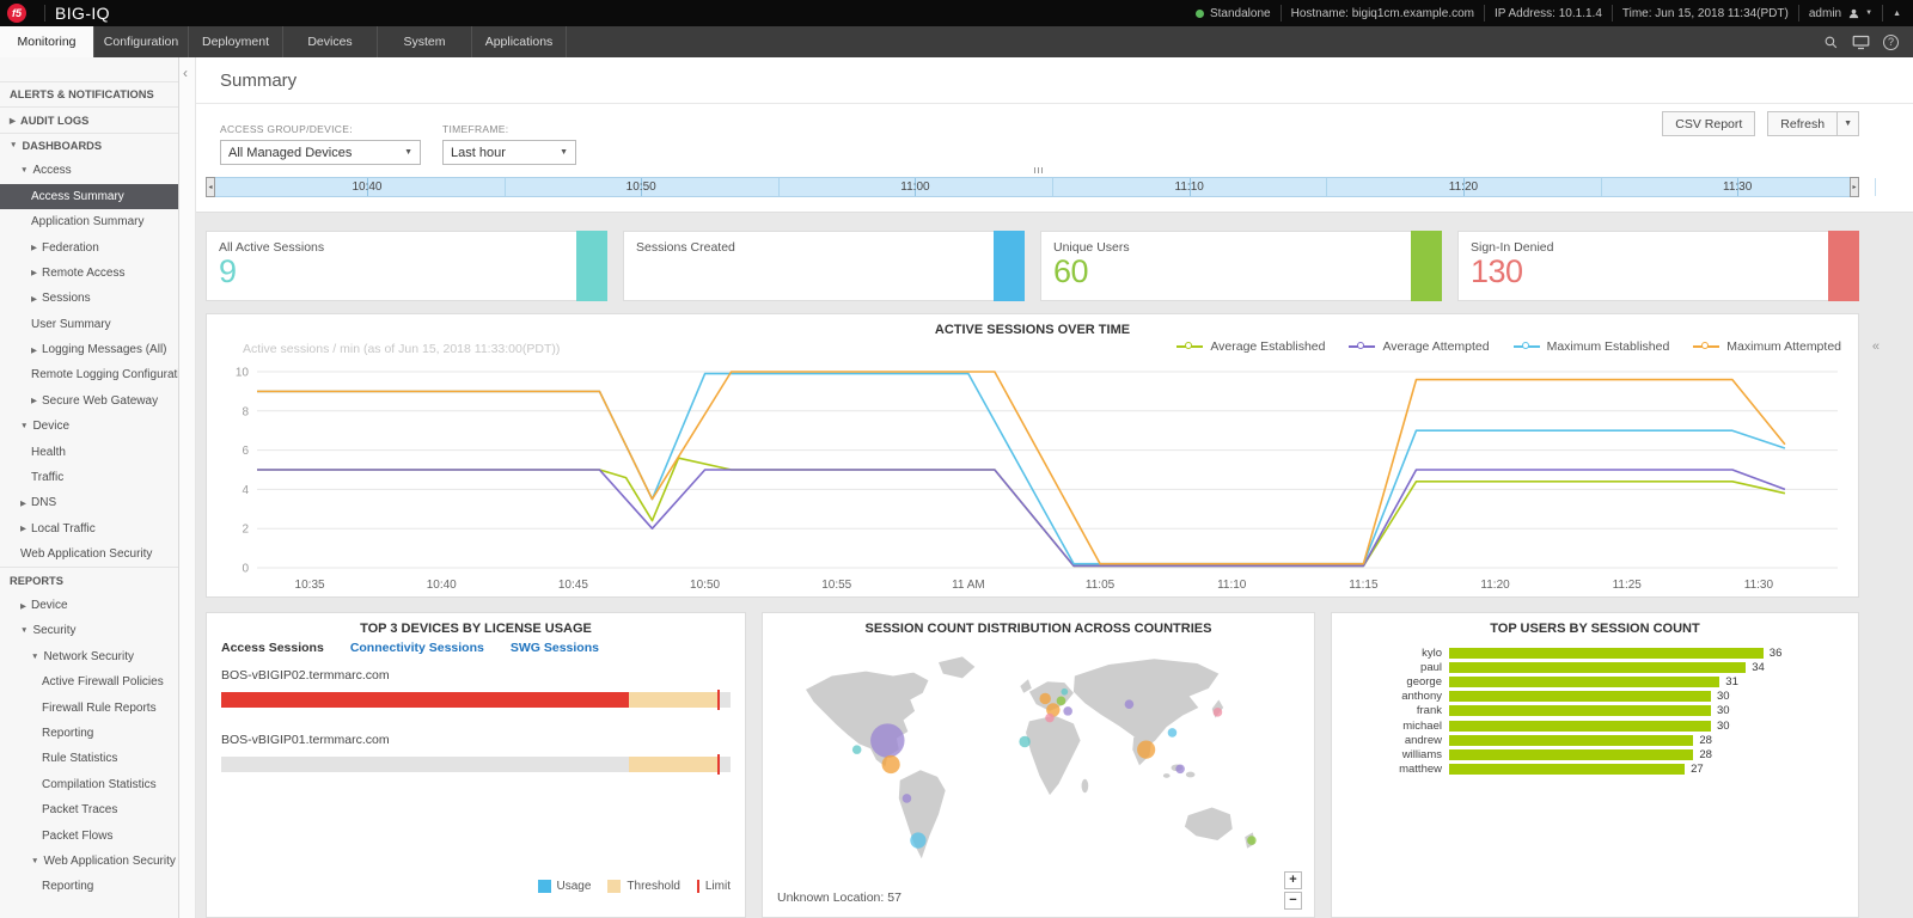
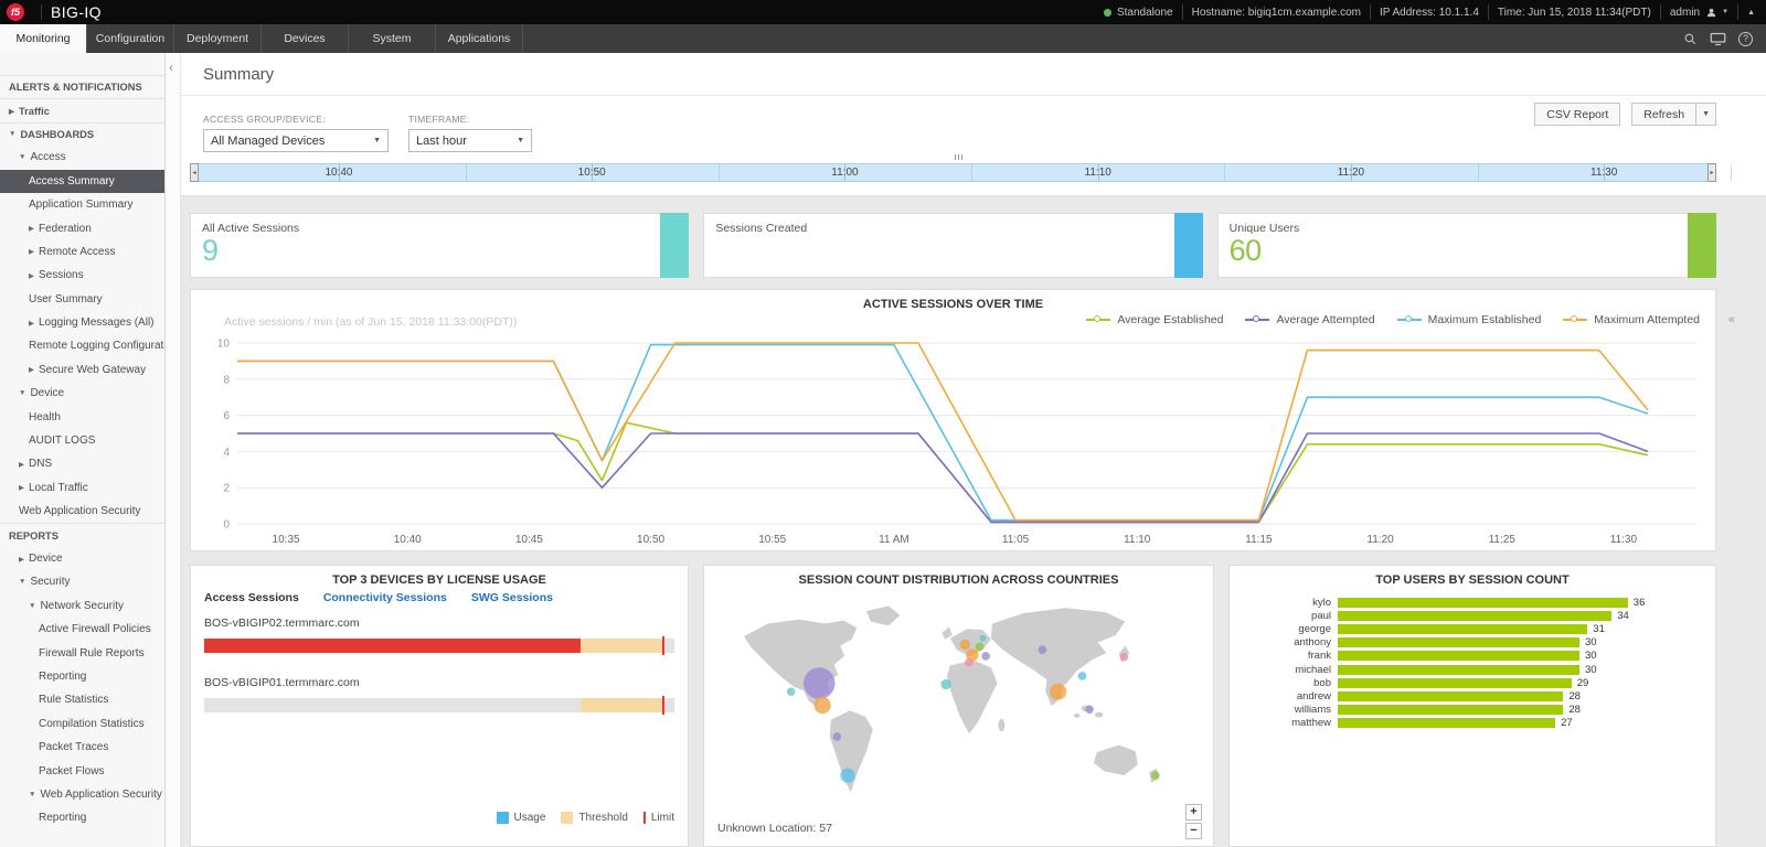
  f5
  BIG-IQ
  Standalone
  Hostname: bigiq1cm.example.com
  IP Address: 10.1.1.4
  Time: Jun 15, 2018 11:34(PDT)
  admin
  Monitoring
  Configuration
  Deployment
  Devices
  System
  Applications
  ?
  ALERTS & NOTIFICATIONS
- AUDIT LOGS
+ Traffic
  DASHBOARDS
  Access
  Access Summary
  Application Summary
  Federation
  Remote Access
  Sessions
  User Summary
  Logging Messages (All)
  Remote Logging Configurat
  Secure Web Gateway
  Device
  Health
- Traffic
+ AUDIT LOGS
  DNS
  Local Traffic
  Web Application Security
  REPORTS
  Device
  Security
  Network Security
  Active Firewall Policies
  Firewall Rule Reports
  Reporting
  Rule Statistics
  Compilation Statistics
  Packet Traces
  Packet Flows
  Web Application Security
  Reporting
  ‹
  Summary
  ACCESS GROUP/DEVICE:
  All Managed Devices
  TIMEFRAME:
  Last hour
  CSV Report
  Refresh
  10:40
  10:50
  11:00
  11:10
  11:20
  11:30
  All Active Sessions
  9
  Sessions Created
  Unique Users
  60
- Sign-In Denied
- 130
  ACTIVE SESSIONS OVER TIME
  Active sessions / min (as of Jun 15, 2018 11:33:00(PDT))
  Average Established
  Average Attempted
  Maximum Established
  Maximum Attempted
  0
  2
  4
  6
  8
  10
  10:35
  10:40
  10:45
  10:50
  10:55
  11 AM
  11:05
  11:10
  11:15
  11:20
  11:25
  11:30
  «
  TOP 3 DEVICES BY LICENSE USAGE
  Access Sessions
  Connectivity Sessions
  SWG Sessions
  BOS-vBIGIP02.termmarc.com
  BOS-vBIGIP01.termmarc.com
  Usage
  Threshold
  Limit
  SESSION COUNT DISTRIBUTION ACROSS COUNTRIES
  Unknown Location: 57
  +
  −
  TOP USERS BY SESSION COUNT
  kylo
  36
  paul
  34
  george
  31
  anthony
  30
  frank
  30
  michael
  30
+ bob
+ 29
  andrew
  28
  williams
  28
  matthew
  27
